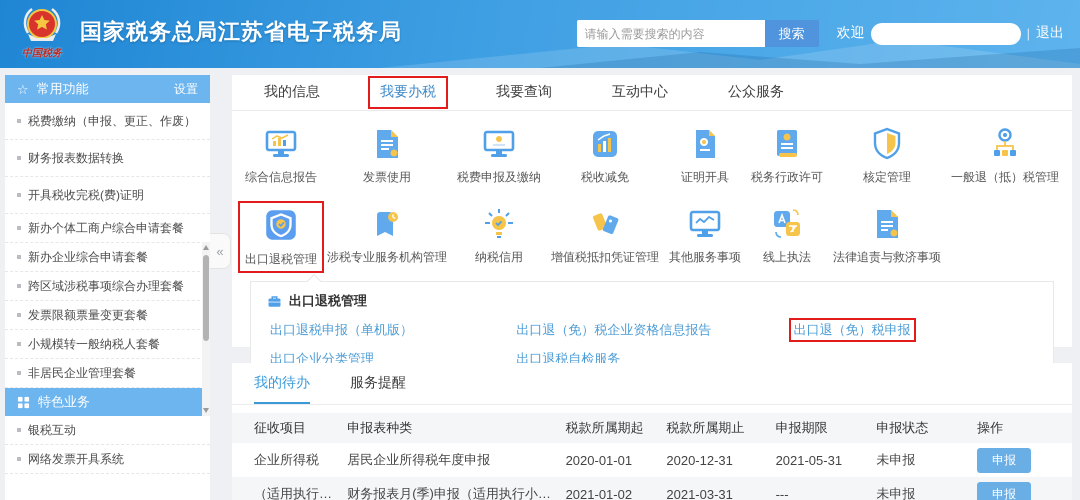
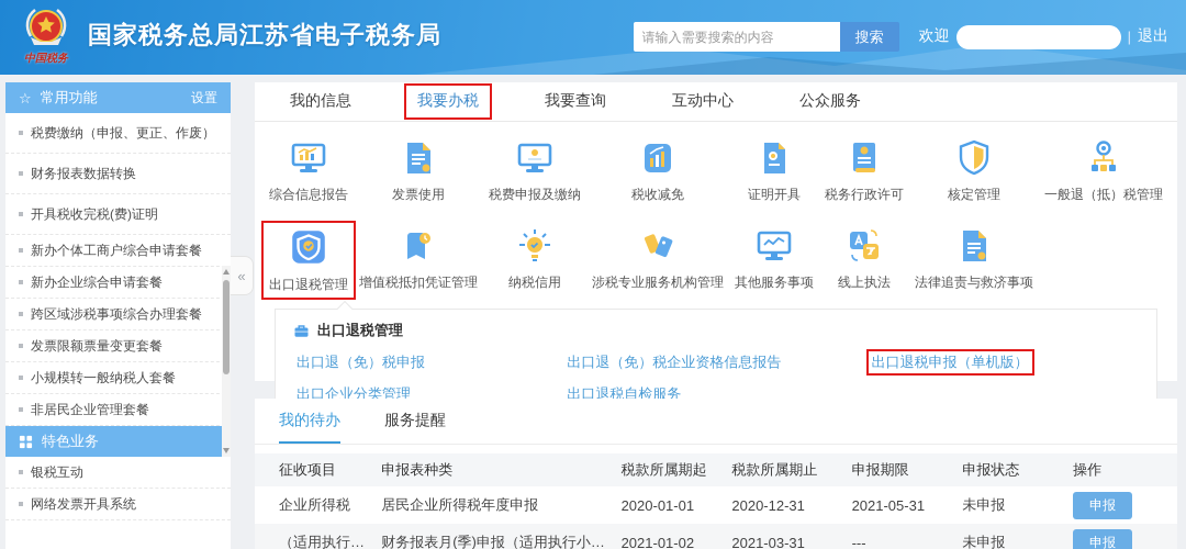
  中国税务
  国家税务总局江苏省电子税务局
  请输入需要搜索的内容
  搜索
  欢迎
  |
  退出
  ☆
  常用功能
  设置
  税费缴纳（申报、更正、作废）
  财务报表数据转换
  开具税收完税(费)证明
  新办个体工商户综合申请套餐
  新办企业综合申请套餐
  跨区域涉税事项综合办理套餐
  发票限额票量变更套餐
  小规模转一般纳税人套餐
  非居民企业管理套餐
  特色业务
  银税互动
  网络发票开具系统
  «
  我的信息
  我要办税
  我要查询
  互动中心
  公众服务
  综合信息报告
  发票使用
  税费申报及缴纳
  税收减免
  证明开具
  税务行政许可
  核定管理
  一般退（抵）税管理
  出口退税管理
- 涉税专业服务机构管理
+ 增值税抵扣凭证管理
  纳税信用
- 增值税抵扣凭证管理
+ 涉税专业服务机构管理
  其他服务事项
  线上执法
  法律追责与救济事项
  出口退税管理
- 出口退税申报（单机版）
+ 出口退（免）税申报
  出口退（免）税企业资格信息报告
- 出口退（免）税申报
+ 出口退税申报（单机版）
  出口企业分类管理
  出口退税自检服务
  我的待办
  服务提醒
  征收项目
  申报表种类
  税款所属期起
  税款所属期止
  申报期限
  申报状态
  操作
  企业所得税
  居民企业所得税年度申报
  2020-01-01
  2020-12-31
  2021-05-31
  未申报
  申报
  2021-01-02
  2021-03-31
  ---
  未申报
  申报
